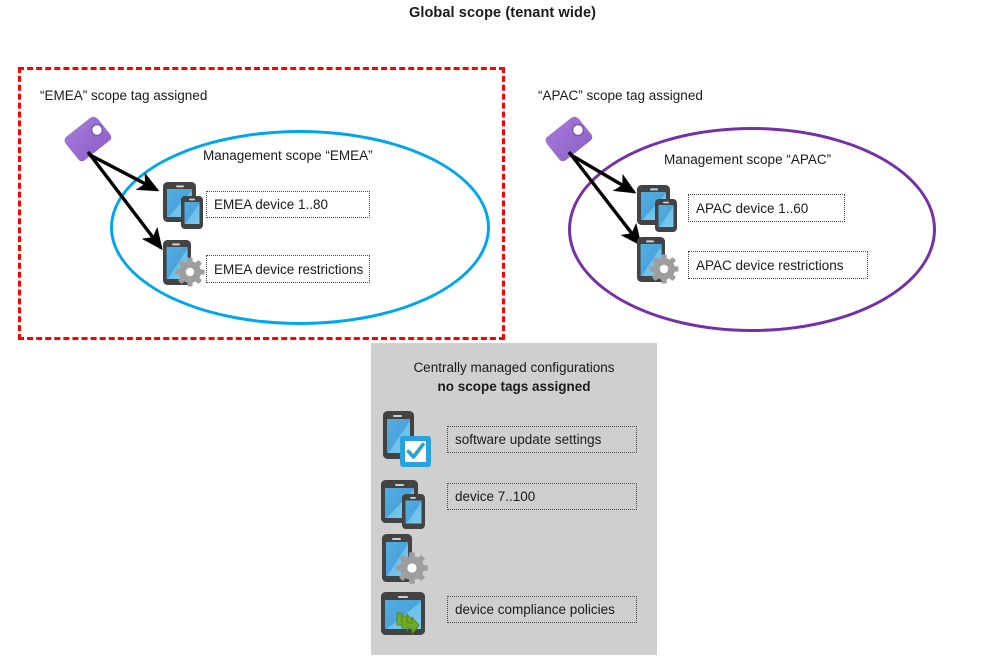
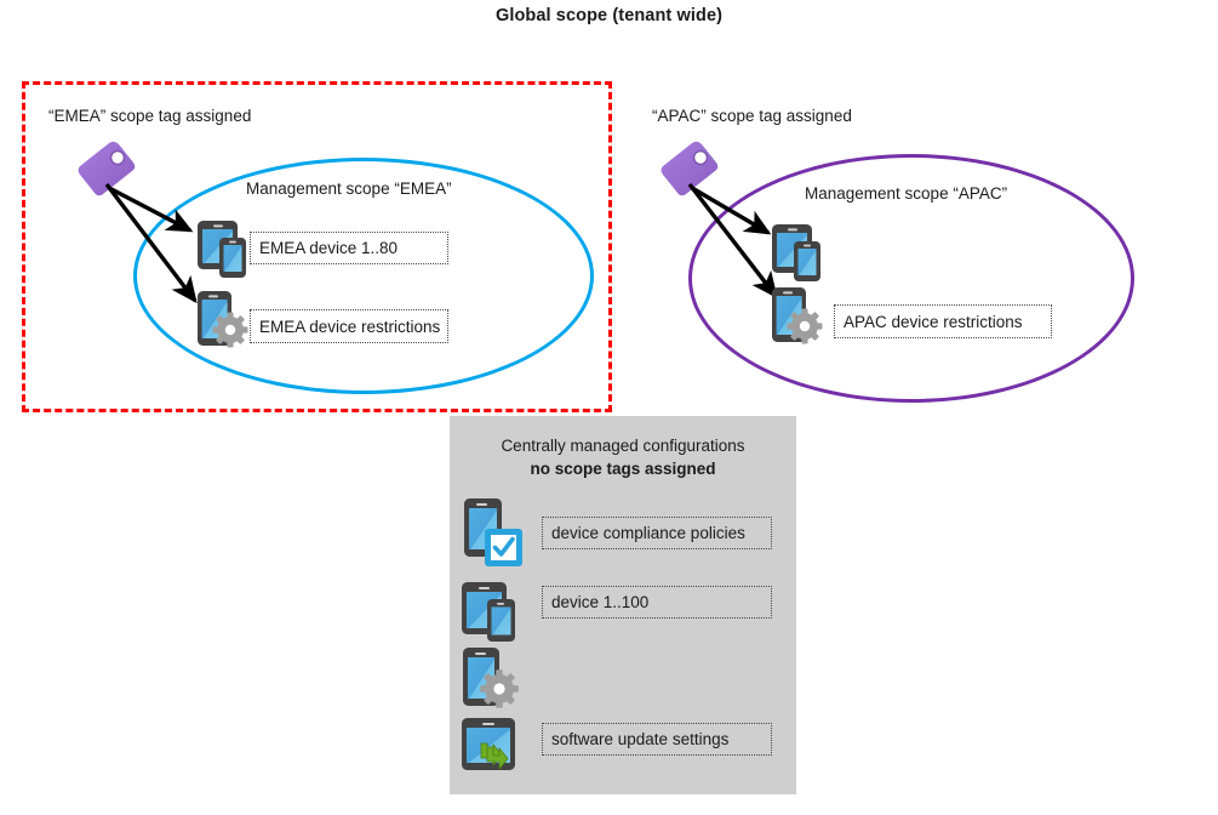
  Global scope (tenant wide)
  “EMEA” scope tag assigned
  “APAC” scope tag assigned
  Management scope “EMEA”
  Management scope “APAC”
  EMEA device 1..80
  EMEA device restrictions
- APAC device 1..60
  APAC device restrictions
  Centrally managed configurations
  no scope tags assigned
- software update settings
+ device compliance policies
- device 7..100
+ device 1..100
- device compliance policies
+ software update settings
